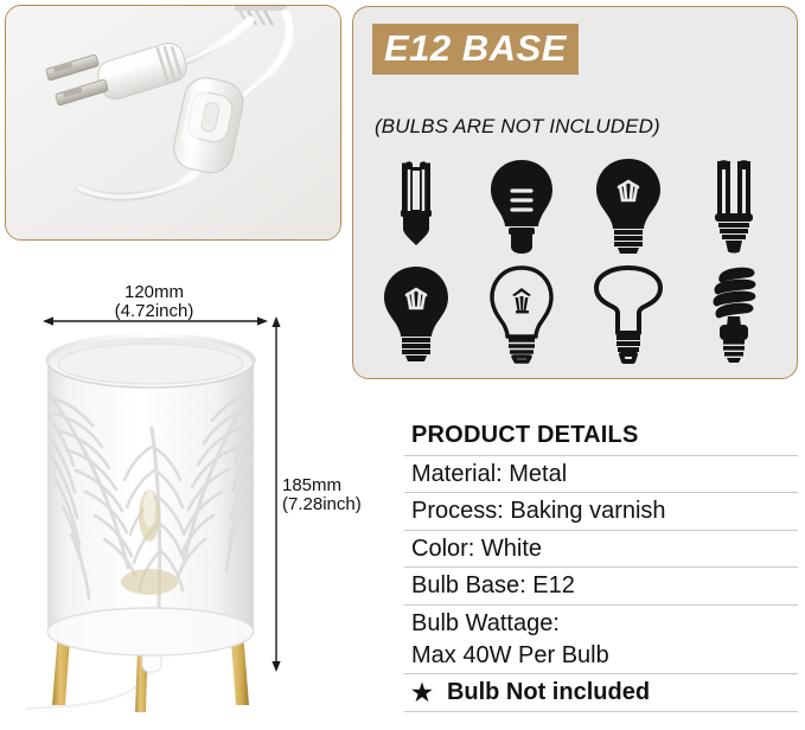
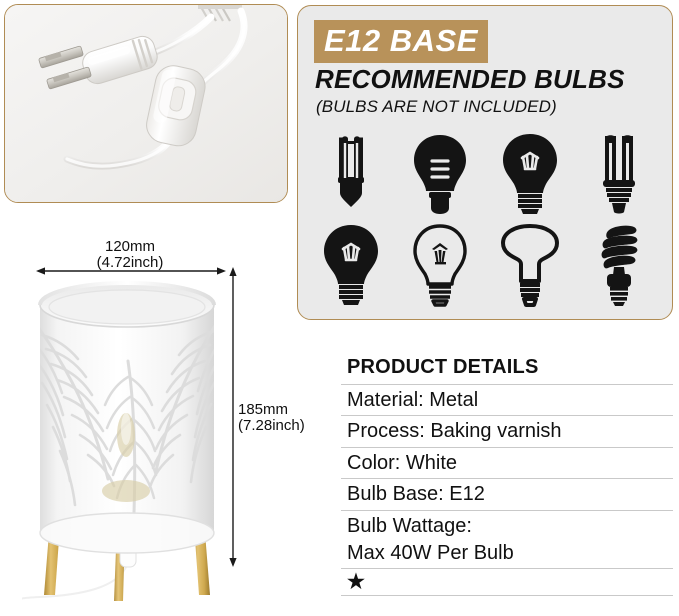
  E12 BASE
+ RECOMMENDED BULBS
  (BULBS ARE NOT INCLUDED)
  120mm
  (4.72inch)
  185mm
  (7.28inch)
  PRODUCT DETAILS
  Material: Metal
  Process: Baking varnish
  Color: White
  Bulb Base: E12
  Bulb Wattage:
  Max 40W Per Bulb
  ★
- Bulb Not included
